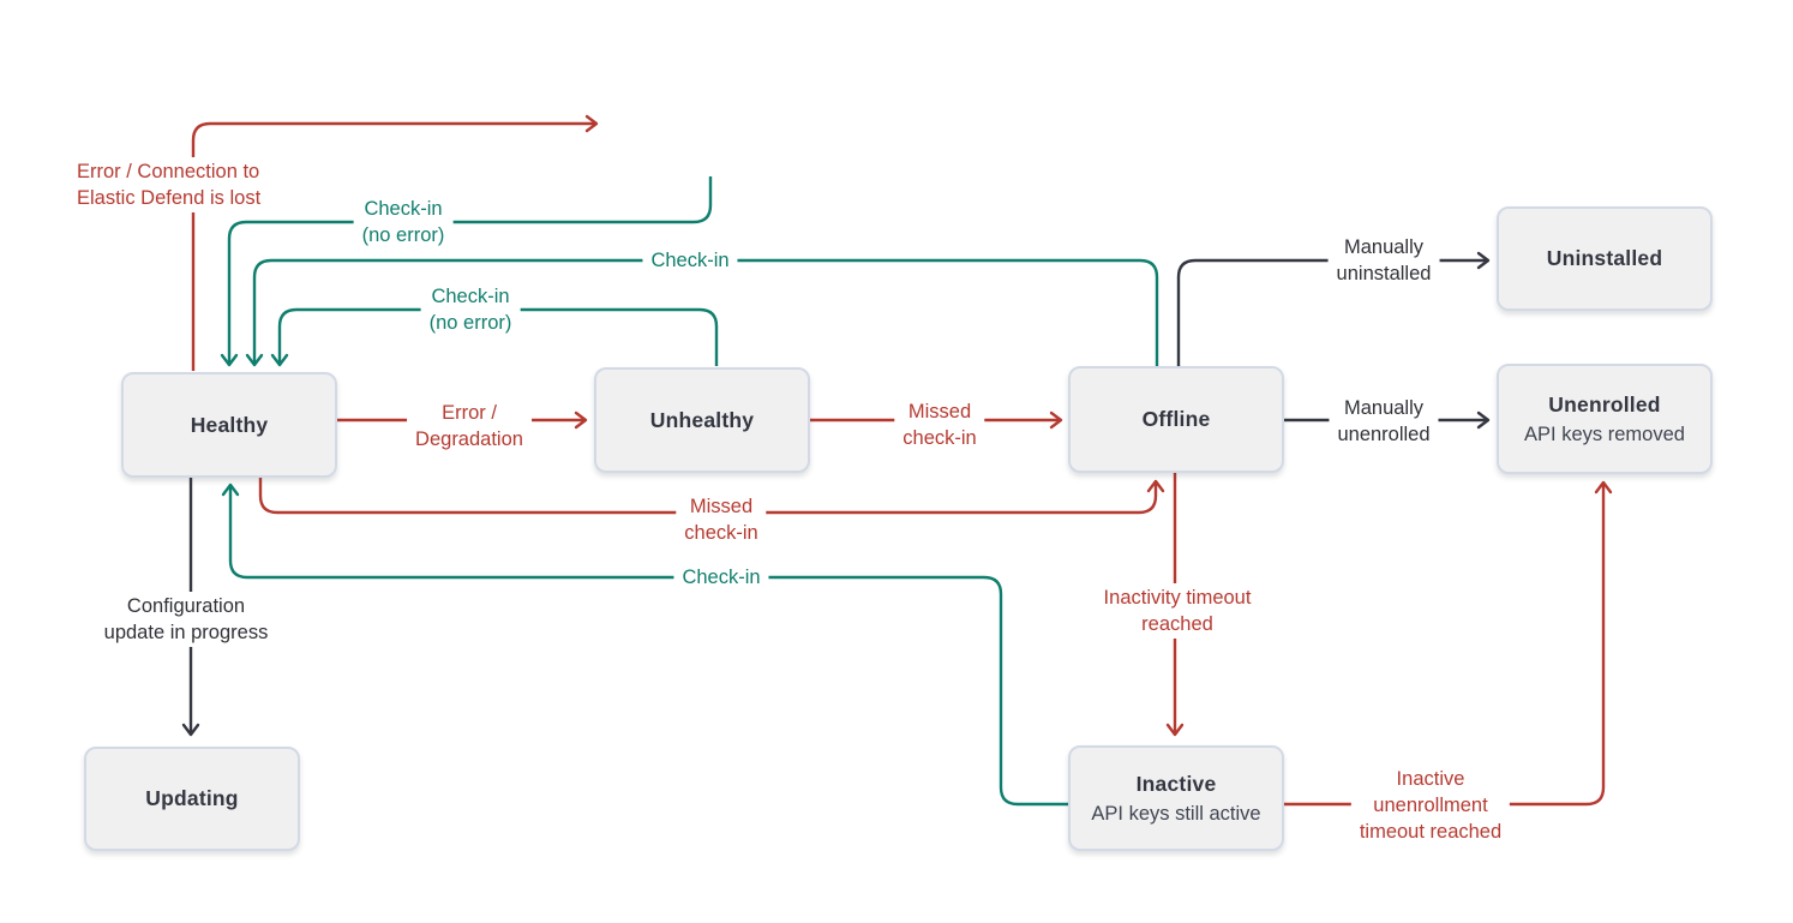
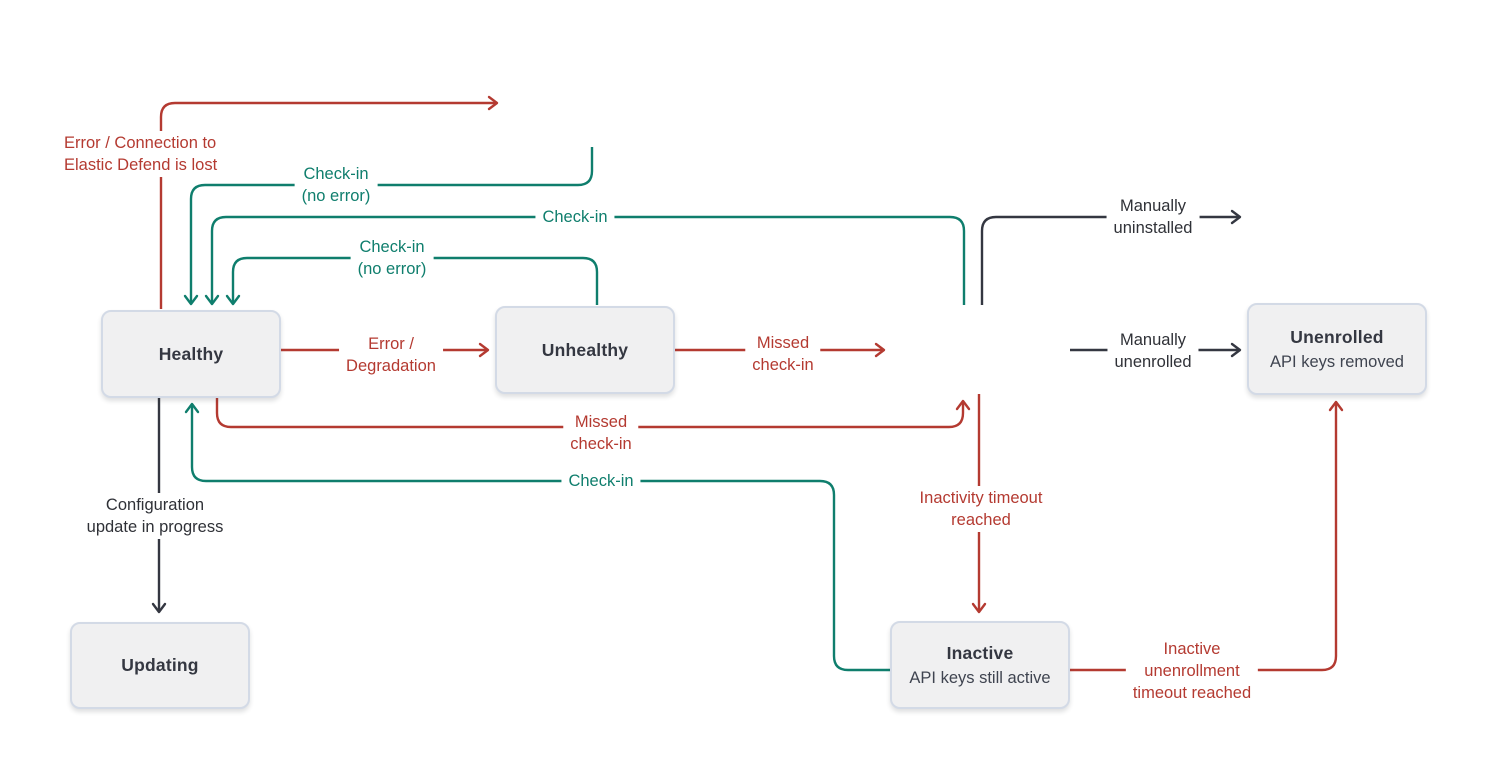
  Error / Connection to
  Elastic Defend is lost
  Check-in
  (no error)
  Check-in
  Check-in
  (no error)
  Error /
  Degradation
  Missed
  check-in
  Manually
  uninstalled
  Manually
  unenrolled
  Missed
  check-in
  Check-in
  Configuration
  update in progress
  Inactivity timeout
  reached
  Inactive
  unenrollment
  timeout reached
  Healthy
  Unhealthy
- Offline
- Uninstalled
  Unenrolled
  API keys removed
  Updating
  Inactive
  API keys still active
